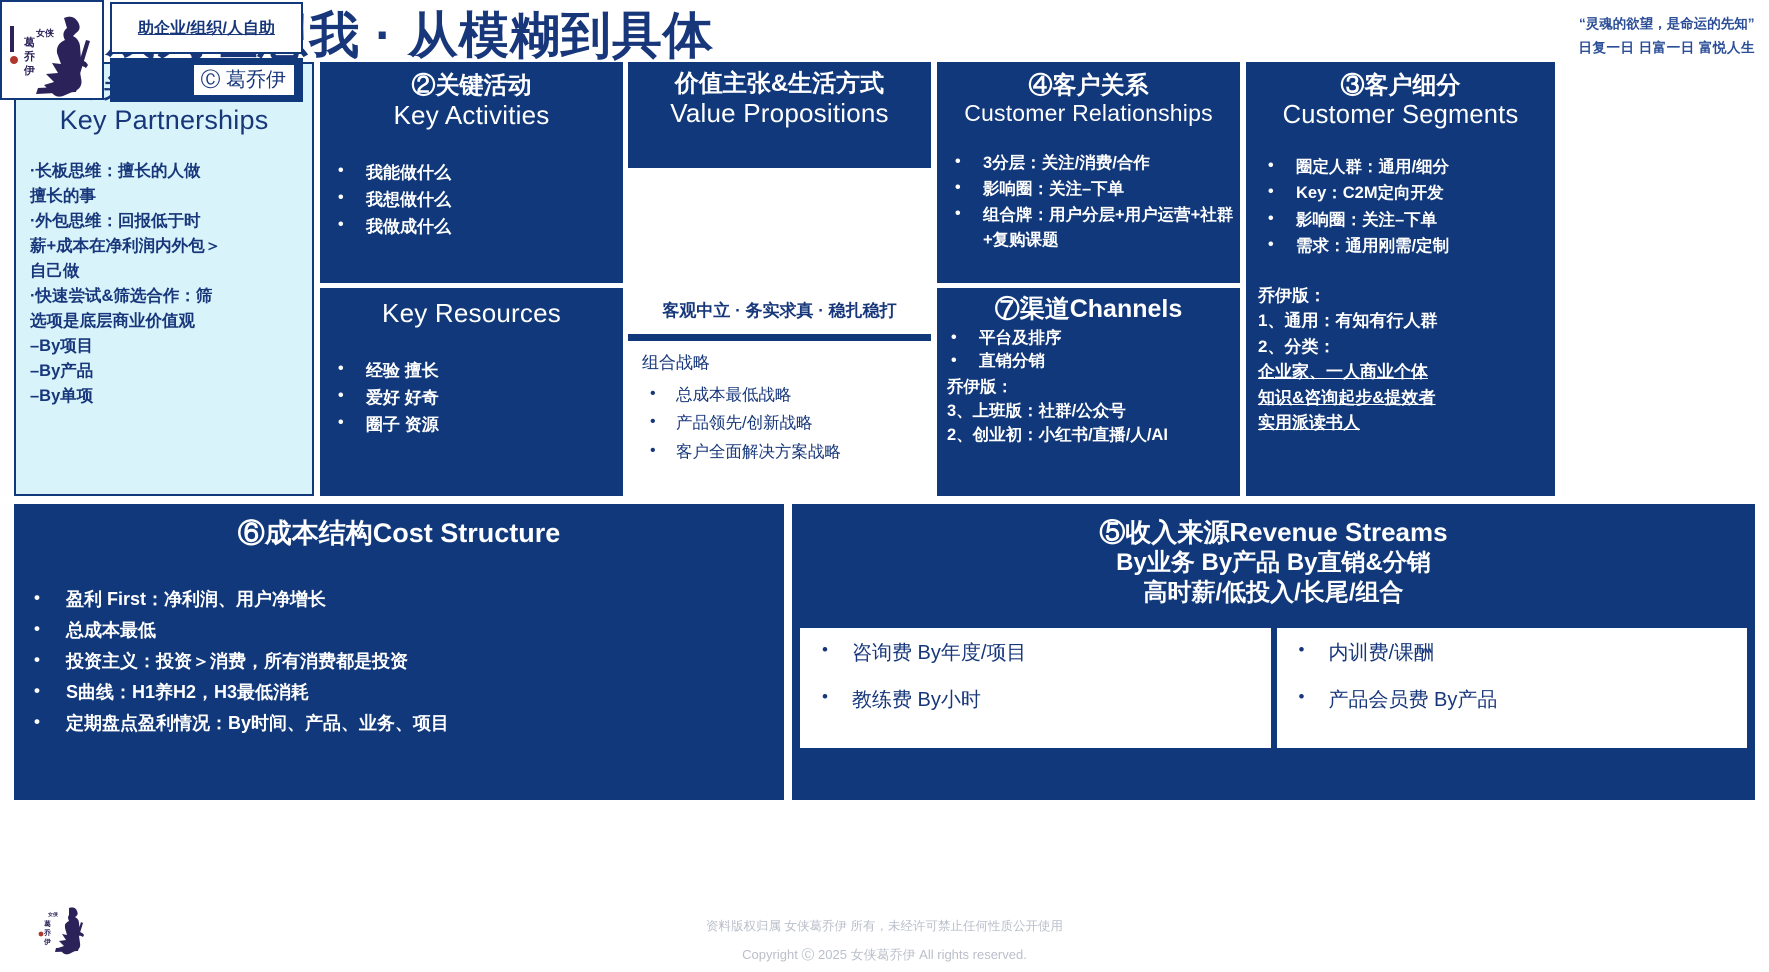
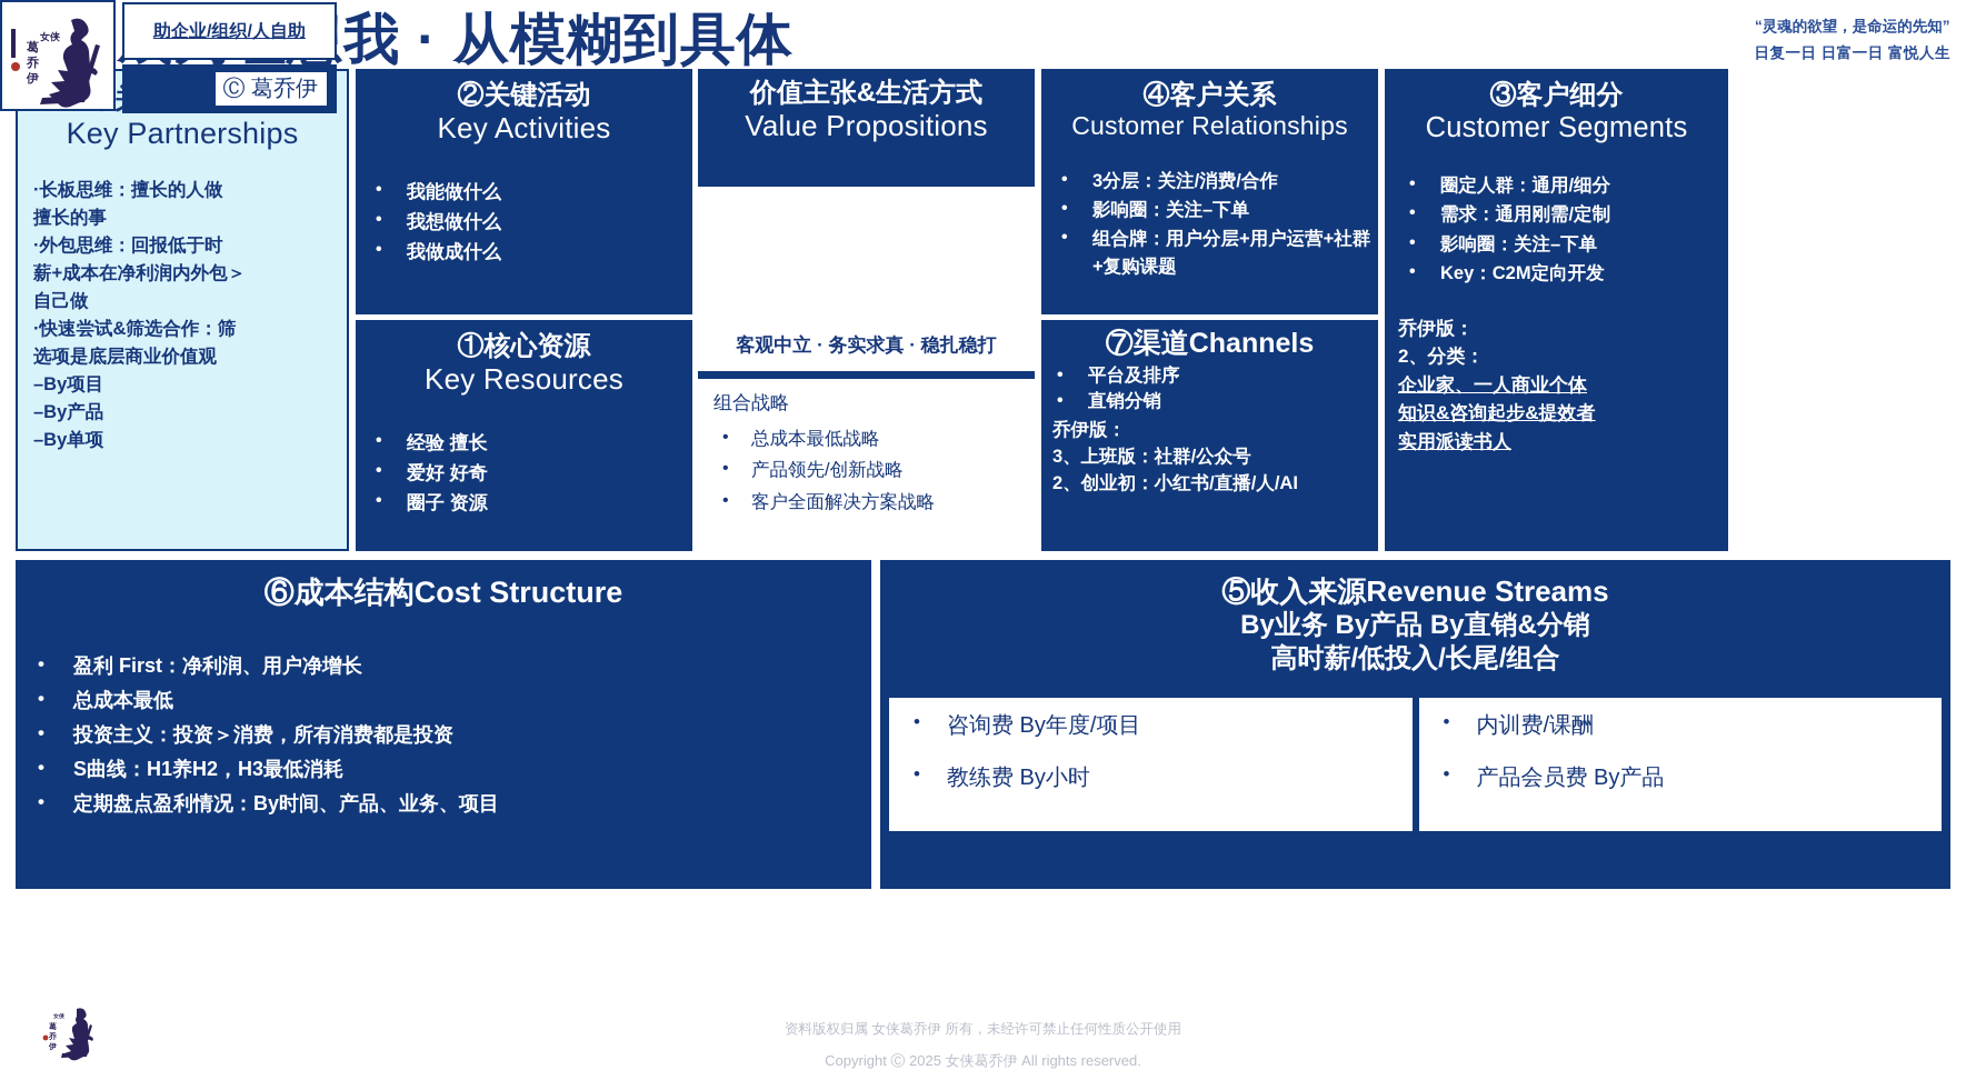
  “灵魂的欲望，是命运的先知”
  日复一日 日富一日 富悦人生
  Key Partnerships
  ·长板思维：擅长的人做
  擅长的事
  ·外包思维：回报低于时
  薪+成本在净利润内外包＞
  自己做
  ·快速尝试&筛选合作：筛
  选项是底层商业价值观
  –By项目
  –By产品
  –By单项
  ②关键活动
  Key Activities
  我能做什么
  我想做什么
  我做成什么
+ ①核心资源
  Key Resources
  经验 擅长
  爱好 好奇
  圈子 资源
  价值主张&生活方式
  Value Propositions
  女侠
  葛
  乔
  伊
  助企业/组织/人自助
  Ⓒ 葛乔伊
  客观中立 · 务实求真 · 稳扎稳打
  组合战略
  总成本最低战略
  产品领先/创新战略
  客户全面解决方案战略
  ④客户关系
  Customer Relationships
  3分层：关注/消费/合作
  影响圈：关注–下单
  组合牌：用户分层+用户运营+社群+复购课题
  ⑦渠道Channels
  平台及排序
  直销分销
  乔伊版：
  3、上班版：社群/公众号
  2、创业初：小红书/直播/人/AI
  ③客户细分
  Customer Segments
  圈定人群：通用/细分
- Key：C2M定向开发
+ 需求：通用刚需/定制
  影响圈：关注–下单
- 需求：通用刚需/定制
+ Key：C2M定向开发
  乔伊版：
- 1、通用：有知有行人群
  2、分类：
  企业家、一人商业个体
  知识&咨询起步&提效者
  实用派读书人
  ⑥成本结构Cost Structure
  盈利 First：净利润、用户净增长
  总成本最低
  投资主义：投资＞消费，所有消费都是投资
  S曲线：H1养H2，H3最低消耗
  定期盘点盈利情况：By时间、产品、业务、项目
  ⑤收入来源Revenue Streams
  By业务 By产品 By直销&分销
  高时薪/低投入/长尾/组合
  咨询费 By年度/项目
  教练费 By小时
  内训费/课酬
  产品会员费 By产品
  葛
  乔
  伊
  资料版权归属 女侠葛乔伊 所有，未经许可禁止任何性质公开使用
  Copyright Ⓒ 2025 女侠葛乔伊 All rights reserved.
